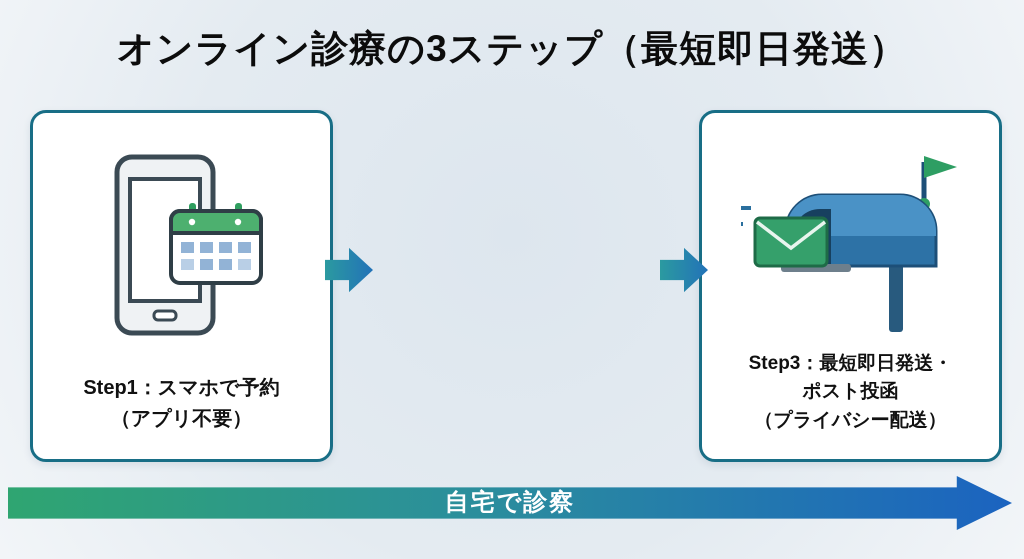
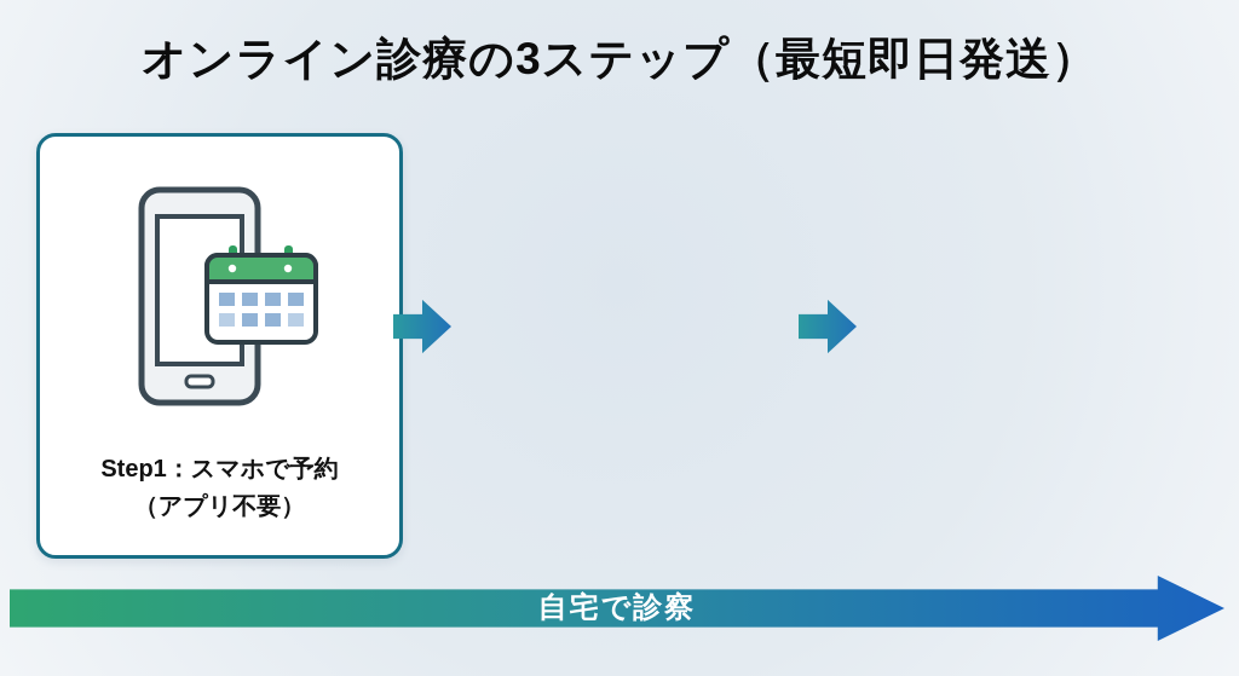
  オンライン診療の3ステップ（最短即日発送）
  Step1：スマホで予約
  （アプリ不要）
- Step3：最短即日発送・
- ポスト投函
- （プライバシー配送）
  自宅で診察
